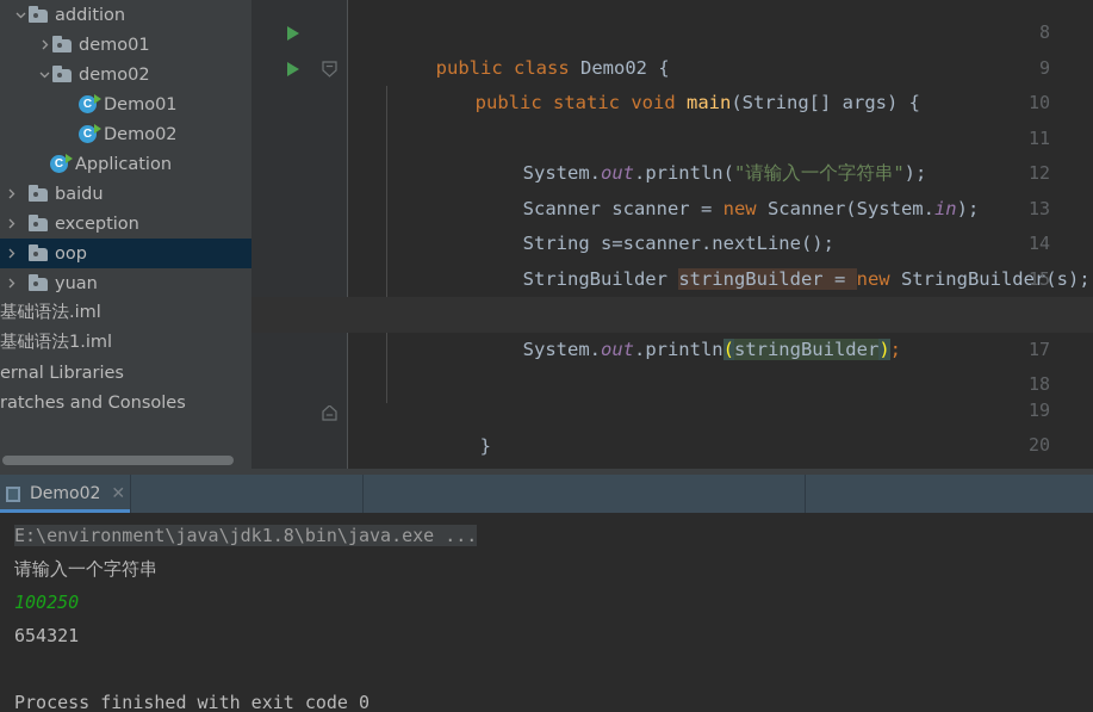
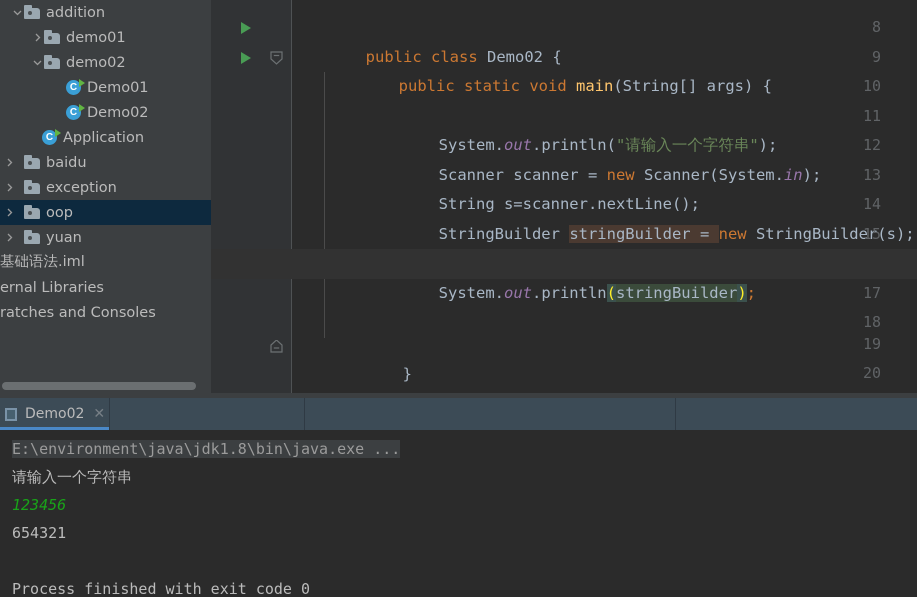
  addition
  demo01
  demo02
  C
  Demo01
  C
  Demo02
  C
  Application
  baidu
  exception
  oop
  yuan
  基础语法.iml
- 基础语法1.iml
  ernal Libraries
  ratches and Consoles
  8
  public class Demo02 {
  9
  public static void main(String[] args) {
  10
  11
  System.out.println("请输入一个字符串");
  12
  Scanner scanner = new Scanner(System.in);
  13
  String s=scanner.nextLine();
  14
  StringBuilder stringBuilder = new StringBuilder(s);
  15
  System.out.println(stringBuilder);
  17
  18
  19
  }
  20
  Demo02
  ✕
  E:\environment\java\jdk1.8\bin\java.exe ...
  请输入一个字符串
- 100250
+ 123456
  654321
  Process finished with exit code 0
